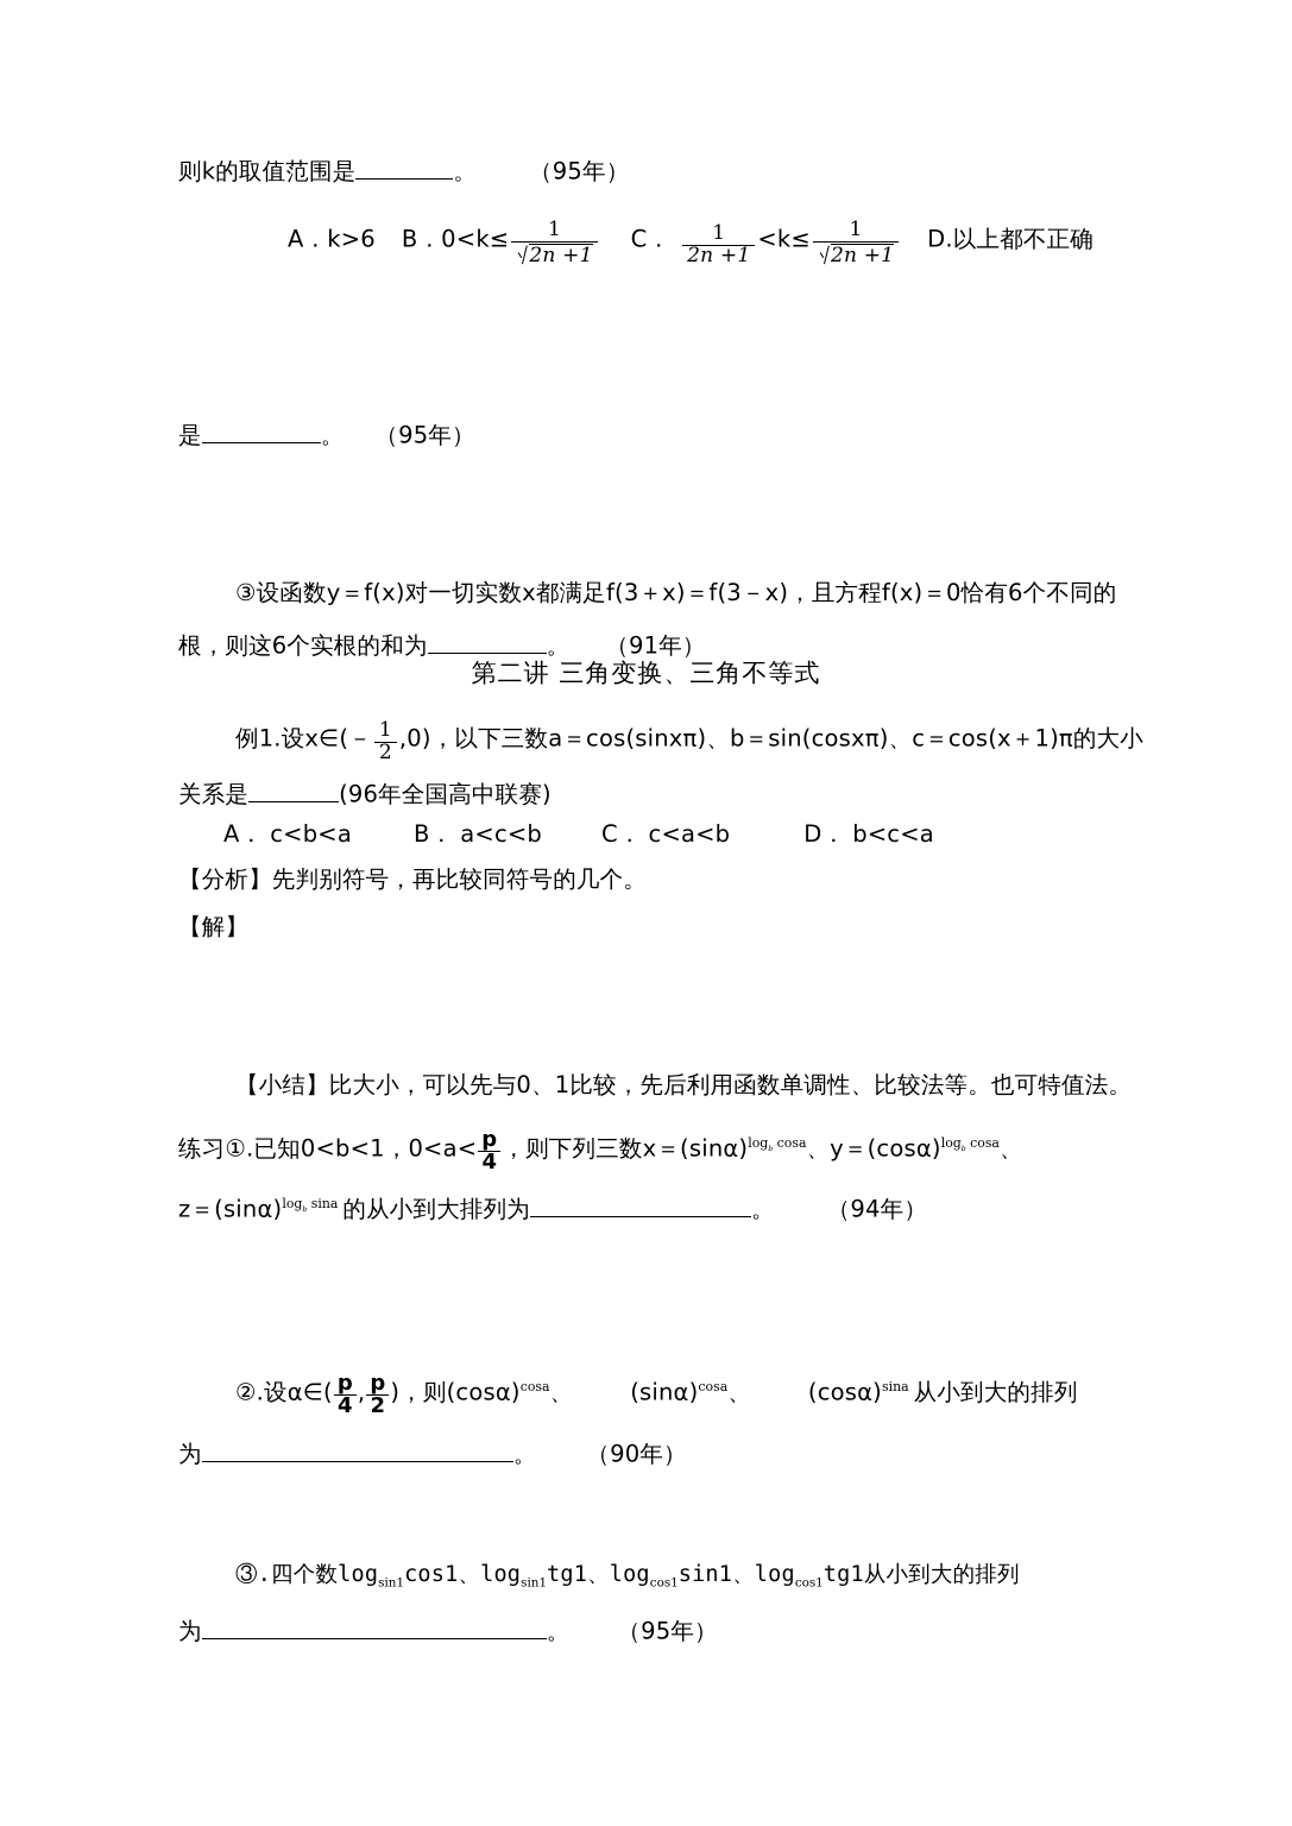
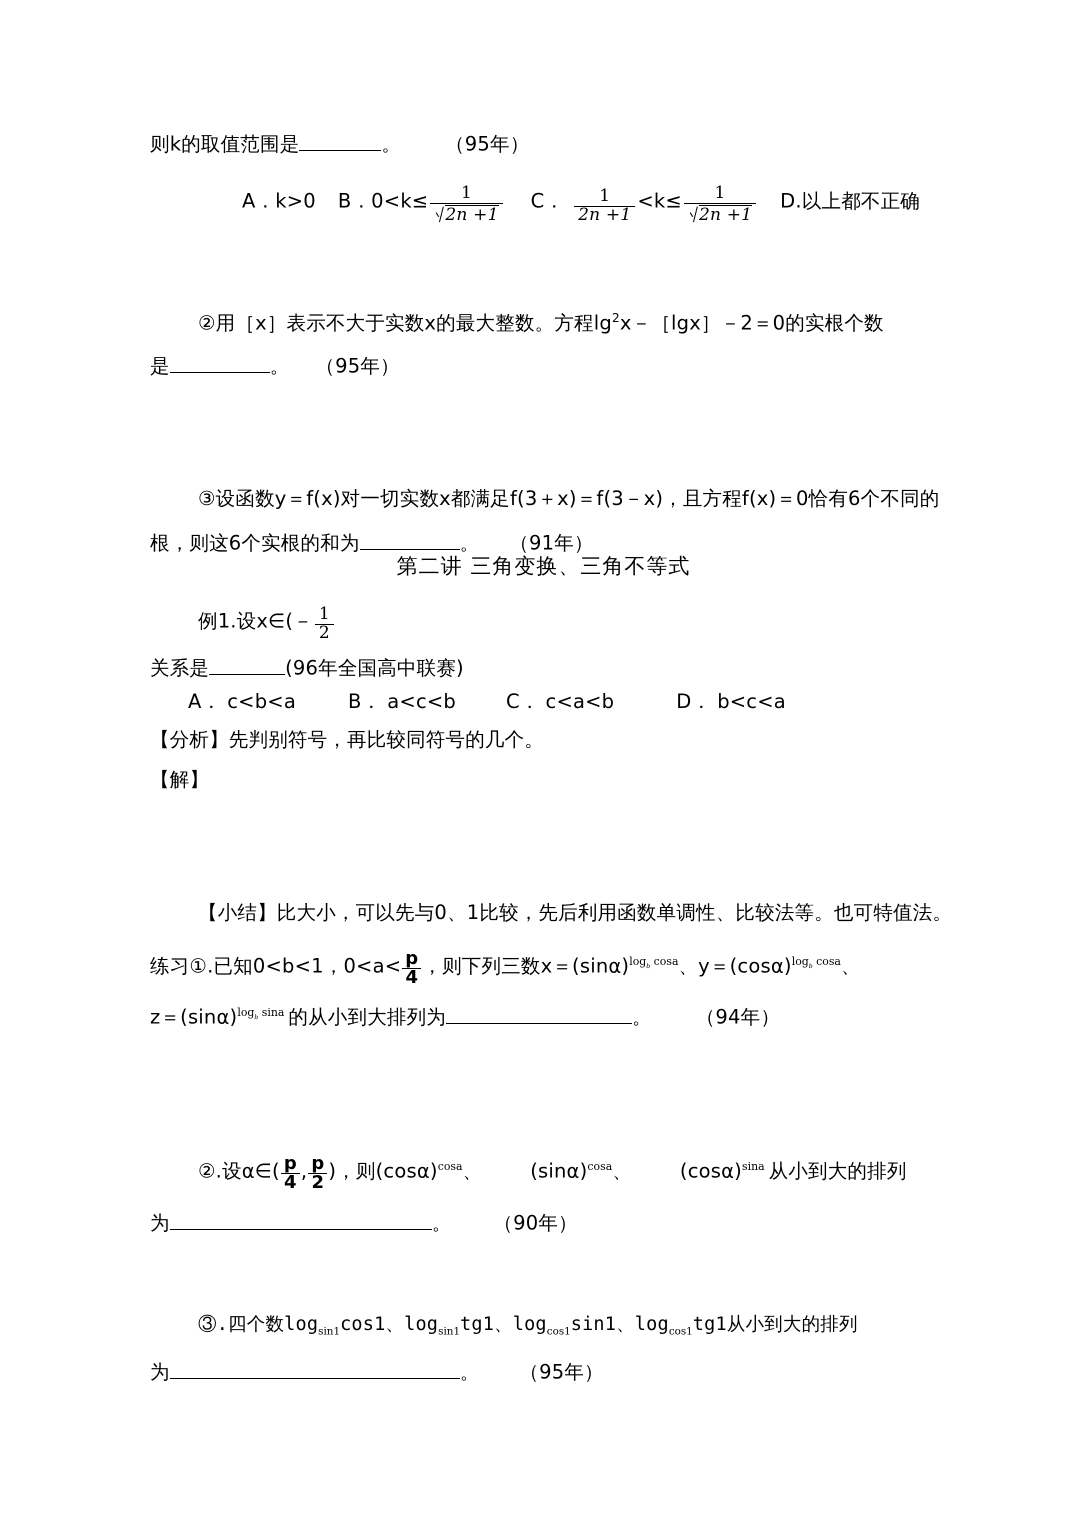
  则k的取值范围是 。 （95年）
- A．k>6 B．0<k≤
+ A．k>0 B．0<k≤
  1
  2n +1
  C．
  1
  2n +1
  <k≤
  1
  2n +1
  D.以上都不正确
+ ②用［x］表示不大于实数x的最大整数。方程lg2x－［lgx］－2＝0的实根个数
  是 。 （95年）
  ③设函数y＝f(x)对一切实数x都满足f(3＋x)＝f(3－x)，且方程f(x)＝0恰有6个不同的
  根，则这6个实根的和为 。 （91年）
  第二讲 三角变换、三角不等式
  例1.设x∈(－
  1
  2
- ,0)，以下三数a＝cos(sinxπ)、b＝sin(cosxπ)、c＝cos(x＋1)π的大小
  关系是 (96年全国高中联赛)
  A． c<b<a B． a<c<b C． c<a<b D． b<c<a
  【分析】先判别符号，再比较同符号的几个。
  【解】
  【小结】比大小，可以先与0、1比较，先后利用函数单调性、比较法等。也可特值法。
  练习①.已知0<b<1，0<a<
  p
  4
  ，则下列三数x＝(sinα)log cosa、y＝(cosα)log cosa、
  z＝(sinα)log sina 的从小到大排列为 。 （94年）
  ②.设α∈(
  p
  4
  ,
  p
  2
  )，则(cosα)cosa、 (sinα)cosa、 (cosα)sina 从小到大的排列
  为 。 （90年）
  ③.四个数logsin1cos1、logsin1tg1、logcos1sin1、logcos1tg1从小到大的排列
  为 。 （95年）
